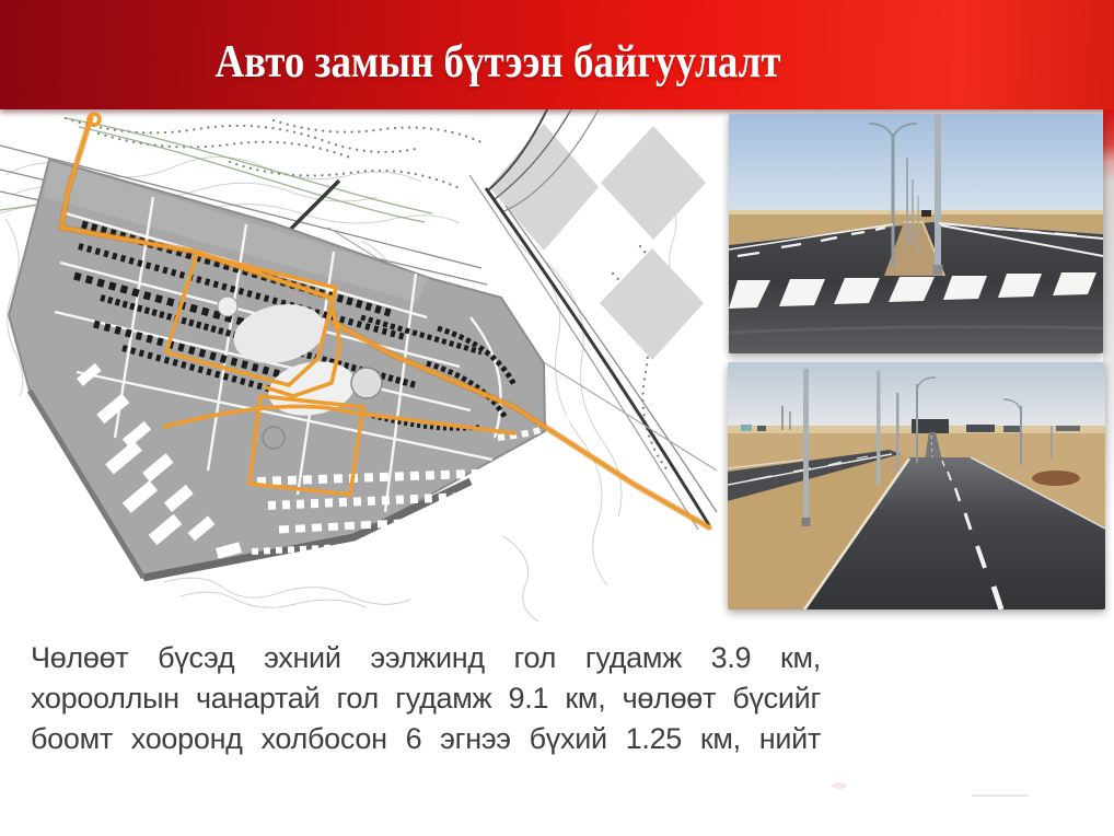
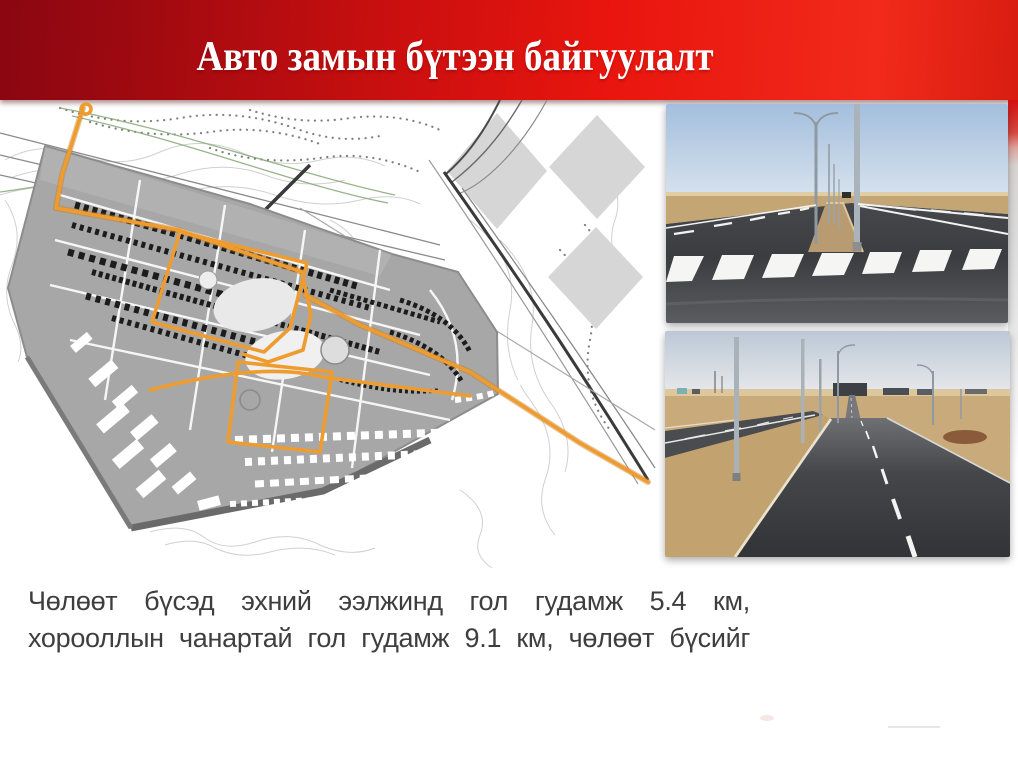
  Авто замын бүтээн байгуулалт
- Чөлөөт бүсэд эхний ээлжинд гол гудамж 3.9 км,
+ Чөлөөт бүсэд эхний ээлжинд гол гудамж 5.4 км,
  хорооллын чанартай гол гудамж 9.1 км, чөлөөт бүсийг
- боомт хооронд холбосон 6 эгнээ бүхий 1.25 км, нийт
